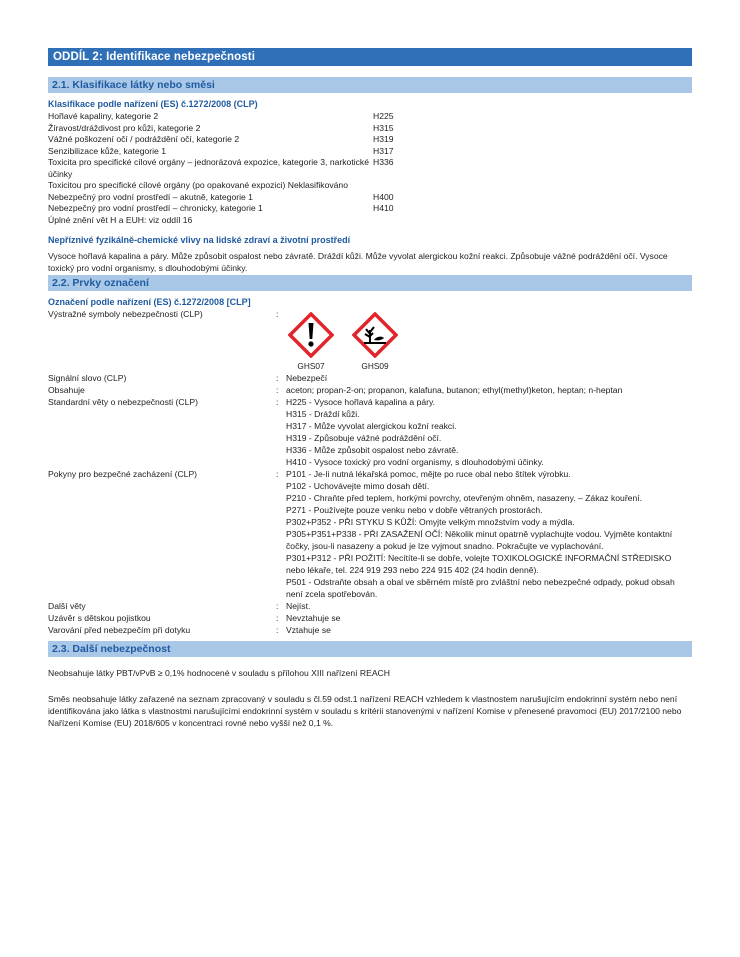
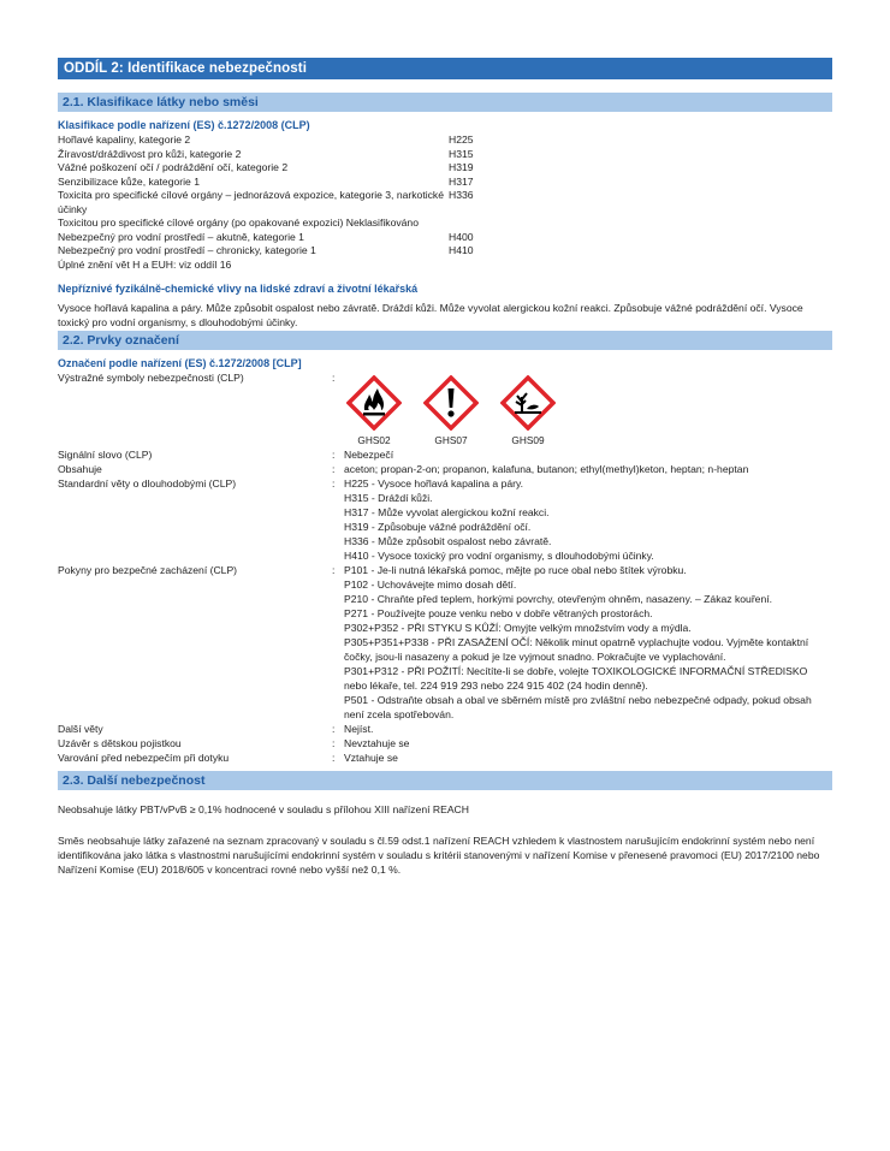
  ODDÍL 2: Identifikace nebezpečnosti
  2.1. Klasifikace látky nebo směsi
  Klasifikace podle nařízení (ES) č.1272/2008 (CLP)
  Hořlavé kapaliny, kategorie 2
  H225
  Žíravost/dráždivost pro kůži, kategorie 2
  H315
  Vážné poškození očí / podráždění očí, kategorie 2
  H319
  Senzibilizace kůže, kategorie 1
  H317
  Toxicita pro specifické cílové orgány – jednorázová expozice, kategorie 3, narkotické účinky
  H336
  Toxicitou pro specifické cílové orgány (po opakované expozici) Neklasifikováno
  Nebezpečný pro vodní prostředí – akutně, kategorie 1
  H400
  Nebezpečný pro vodní prostředí – chronicky, kategorie 1
  H410
  Úplné znění vět H a EUH: viz oddíl 16
- Nepříznivé fyzikálně-chemické vlivy na lidské zdraví a životní prostředí
+ Nepříznivé fyzikálně-chemické vlivy na lidské zdraví a životní lékařská
  Vysoce hořlavá kapalina a páry. Může způsobit ospalost nebo závratě. Dráždí kůži. Může vyvolat alergickou kožní reakci. Způsobuje vážné podráždění očí. Vysoce toxický pro vodní organismy, s dlouhodobými účinky.
  2.2. Prvky označení
  Označení podle nařízení (ES) č.1272/2008 [CLP]
  Výstražné symboly nebezpečnosti (CLP)
  :
+ GHS02
  GHS07
  GHS09
  Signální slovo (CLP)
  :
  Nebezpečí
  Obsahuje
  :
  aceton; propan-2-on; propanon, kalafuna, butanon; ethyl(methyl)keton, heptan; n-heptan
- Standardní věty o nebezpečnosti (CLP)
+ Standardní věty o dlouhodobými (CLP)
  :
  H225 - Vysoce hořlavá kapalina a páry.
  H315 - Dráždí kůži.
  H317 - Může vyvolat alergickou kožní reakci.
  H319 - Způsobuje vážné podráždění očí.
  H336 - Může způsobit ospalost nebo závratě.
  H410 - Vysoce toxický pro vodní organismy, s dlouhodobými účinky.
  Pokyny pro bezpečné zacházení (CLP)
  :
  P101 - Je-li nutná lékařská pomoc, mějte po ruce obal nebo štítek výrobku.
  P102 - Uchovávejte mimo dosah dětí.
  P210 - Chraňte před teplem, horkými povrchy, otevřeným ohněm, nasazeny. – Zákaz kouření.
  P271 - Používejte pouze venku nebo v dobře větraných prostorách.
  P302+P352 - PŘI STYKU S KŮŽÍ: Omyjte velkým množstvím vody a mýdla.
  P305+P351+P338 - PŘI ZASAŽENÍ OČÍ: Několik minut opatrně vyplachujte vodou. Vyjměte kontaktní čočky, jsou-li nasazeny a pokud je lze vyjmout snadno. Pokračujte ve vyplachování.
  P301+P312 - PŘI POŽITÍ: Necítíte-li se dobře, volejte TOXIKOLOGICKÉ INFORMAČNÍ STŘEDISKO nebo lékaře, tel. 224 919 293 nebo 224 915 402 (24 hodin denně).
  P501 - Odstraňte obsah a obal ve sběrném místě pro zvláštní nebo nebezpečné odpady, pokud obsah není zcela spotřebován.
  Další věty
  :
  Nejíst.
  Uzávěr s dětskou pojistkou
  :
  Nevztahuje se
  Varování před nebezpečím při dotyku
  :
  Vztahuje se
  2.3. Další nebezpečnost
  Neobsahuje látky PBT/vPvB ≥ 0,1% hodnocené v souladu s přílohou XIII nařízení REACH
  Směs neobsahuje látky zařazené na seznam zpracovaný v souladu s čl.59 odst.1 nařízení REACH vzhledem k vlastnostem narušujícím endokrinní systém nebo není identifikována jako látka s vlastnostmi narušujícími endokrinní systém v souladu s kritérii stanovenými v nařízení Komise v přenesené pravomoci (EU) 2017/2100 nebo Nařízení Komise (EU) 2018/605 v koncentraci rovné nebo vyšší než 0,1 %.
